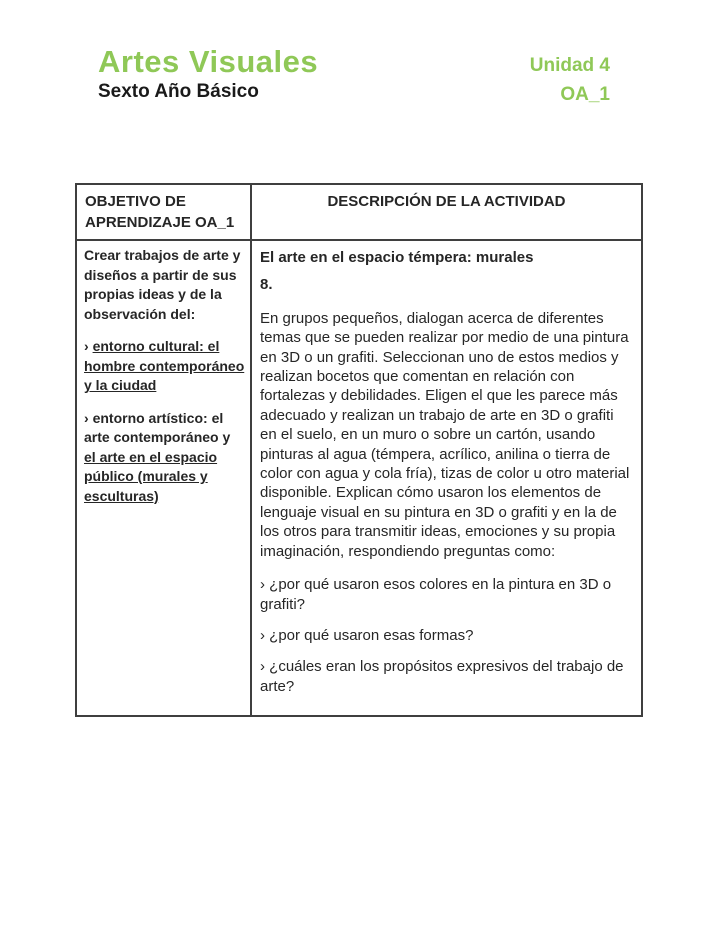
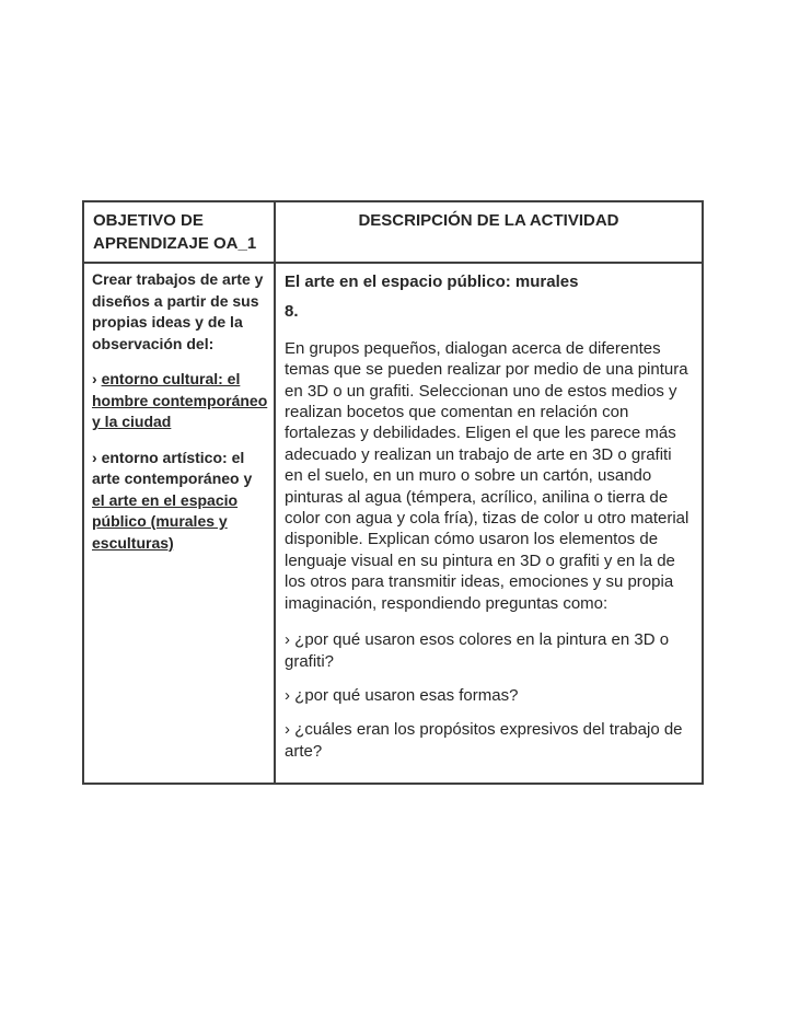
- Artes Visuales
- Sexto Año Básico
- Unidad 4
- OA_1
  OBJETIVO DE APRENDIZAJE OA_1	DESCRIPCIÓN DE LA ACTIVIDAD
- Crear trabajos de arte y diseños a partir de sus propias ideas y de la observación del: › entorno cultural: el hombre contemporáneo y la ciudad › entorno artístico: el arte contemporáneo y el arte en el espacio público (murales y esculturas)	El arte en el espacio témpera: murales 8. En grupos pequeños, dialogan acerca de diferentes temas que se pueden realizar por medio de una pintura en 3D o un grafiti. Seleccionan uno de estos medios y realizan bocetos que comentan en relación con fortalezas y debilidades. Eligen el que les parece más adecuado y realizan un trabajo de arte en 3D o grafiti en el suelo, en un muro o sobre un cartón, usando pinturas al agua (témpera, acrílico, anilina o tierra de color con agua y cola fría), tizas de color u otro material disponible. Explican cómo usaron los elementos de lenguaje visual en su pintura en 3D o grafiti y en la de los otros para transmitir ideas, emociones y su propia imaginación, respondiendo preguntas como: › ¿por qué usaron esos colores en la pintura en 3D o grafiti? › ¿por qué usaron esas formas? › ¿cuáles eran los propósitos expresivos del trabajo de arte?
+ Crear trabajos de arte y diseños a partir de sus propias ideas y de la observación del: › entorno cultural: el hombre contemporáneo y la ciudad › entorno artístico: el arte contemporáneo y el arte en el espacio público (murales y esculturas)	El arte en el espacio público: murales 8. En grupos pequeños, dialogan acerca de diferentes temas que se pueden realizar por medio de una pintura en 3D o un grafiti. Seleccionan uno de estos medios y realizan bocetos que comentan en relación con fortalezas y debilidades. Eligen el que les parece más adecuado y realizan un trabajo de arte en 3D o grafiti en el suelo, en un muro o sobre un cartón, usando pinturas al agua (témpera, acrílico, anilina o tierra de color con agua y cola fría), tizas de color u otro material disponible. Explican cómo usaron los elementos de lenguaje visual en su pintura en 3D o grafiti y en la de los otros para transmitir ideas, emociones y su propia imaginación, respondiendo preguntas como: › ¿por qué usaron esos colores en la pintura en 3D o grafiti? › ¿por qué usaron esas formas? › ¿cuáles eran los propósitos expresivos del trabajo de arte?
